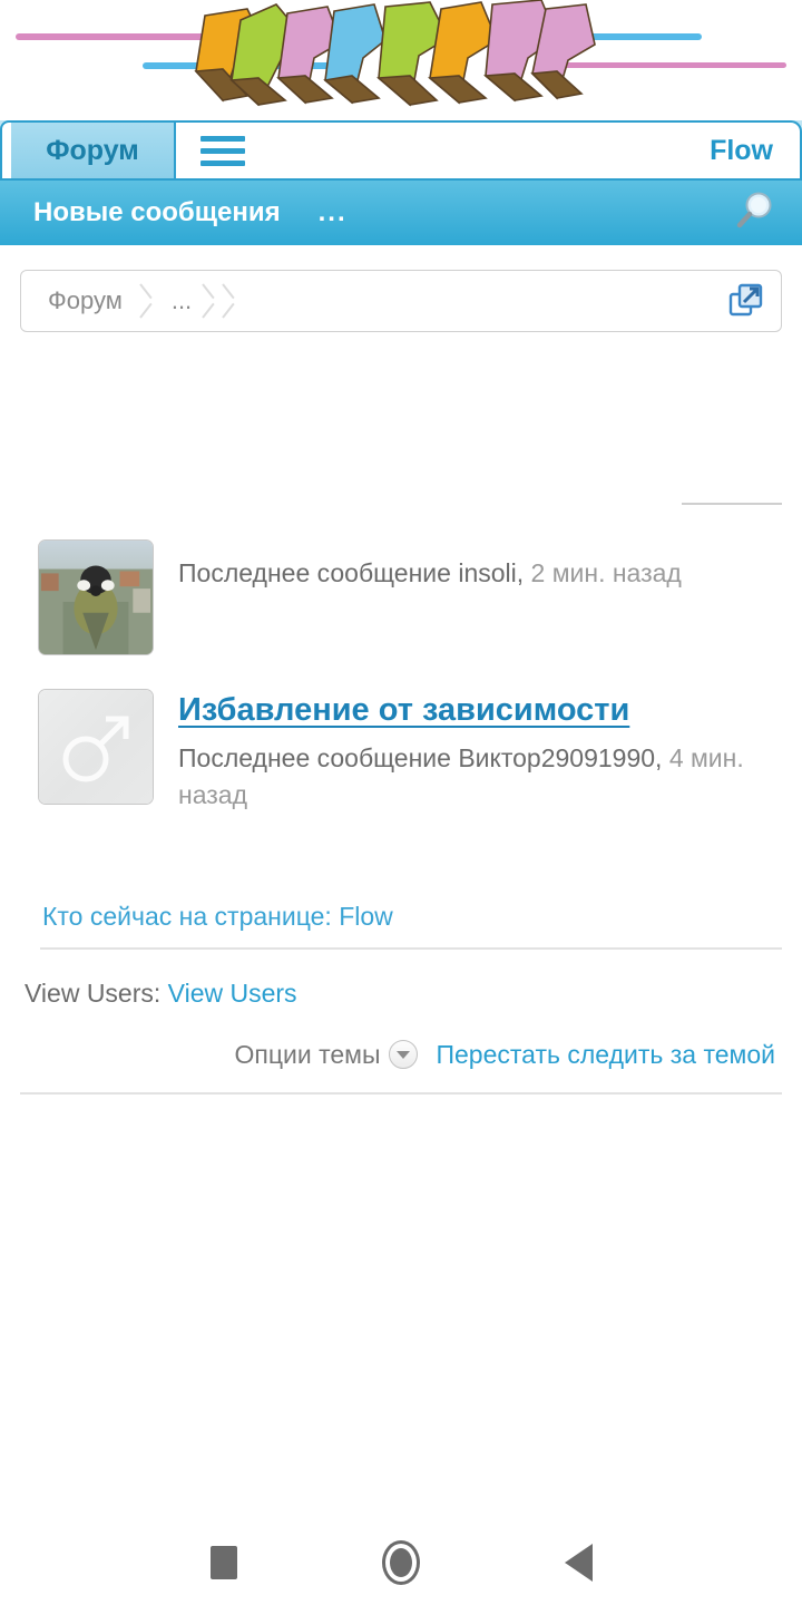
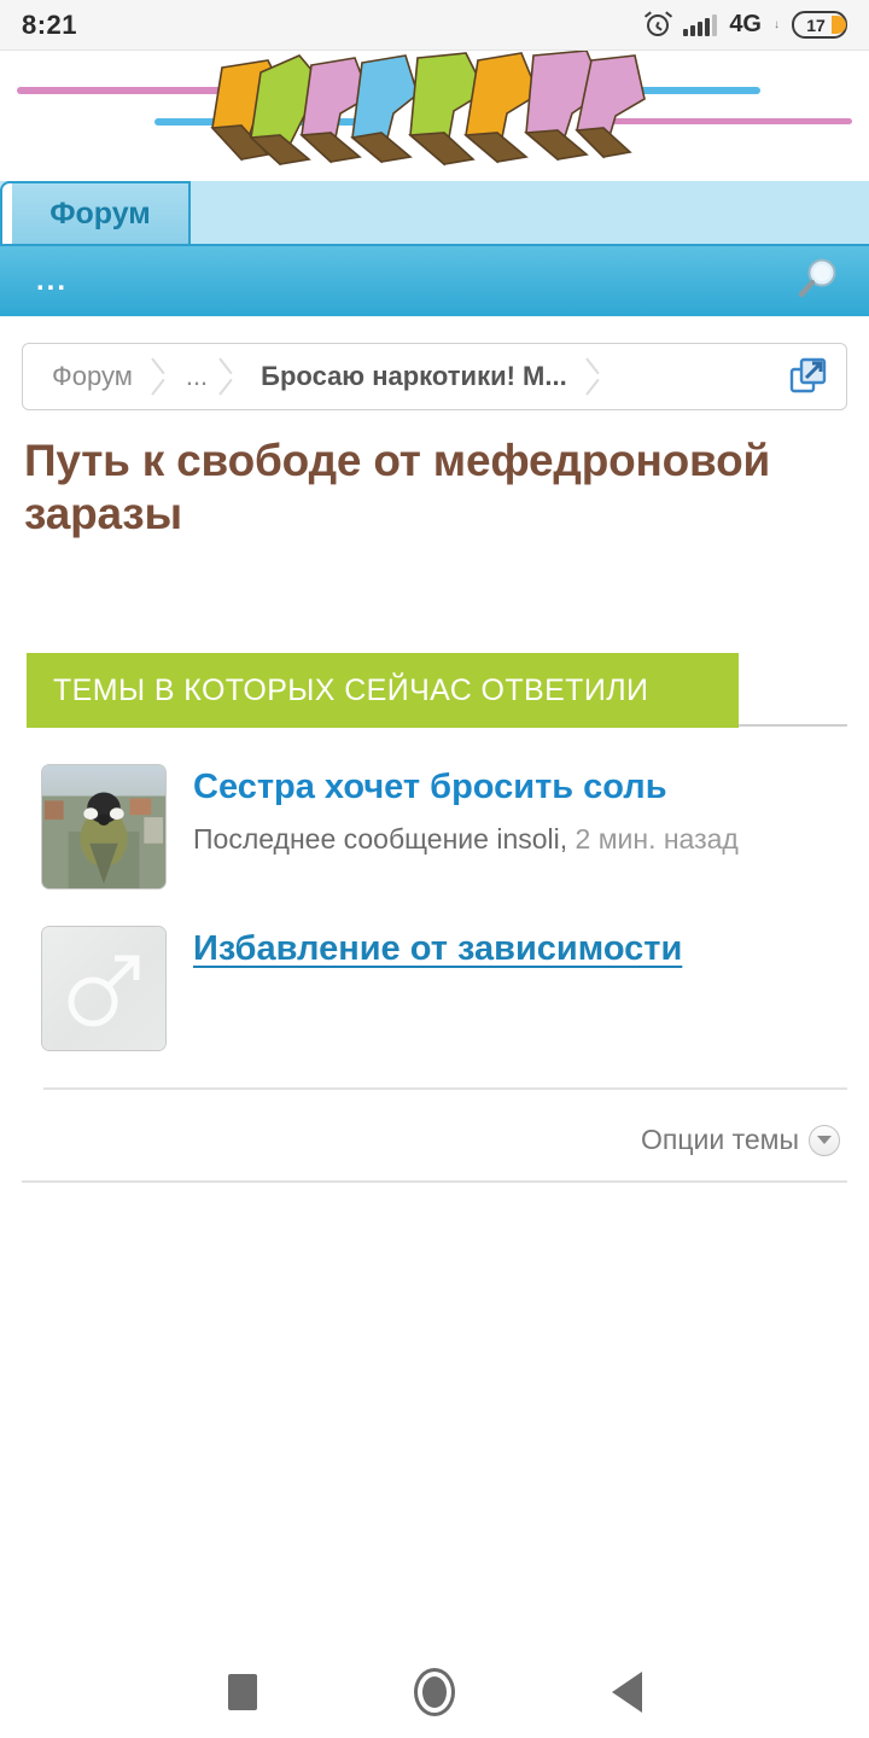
+ 8:21
+ 4G
+ ↓
+ 17
  Форум
- Flow
- Новые сообщения
  ...
  Форум
  ...
+ Бросаю наркотики! М...
+ Путь к свободе от мефедроновой заразы
+ ТЕМЫ В КОТОРЫХ СЕЙЧАС ОТВЕТИЛИ
+ Сестра хочет бросить соль
  Последнее сообщение insoli, 2 мин. назад
  Избавление от зависимости
- Последнее сообщение Виктор29091990, 4 мин. назад
- Кто сейчас на странице: Flow
- View Users: View Users
  Опции темы
- Перестать следить за темой
